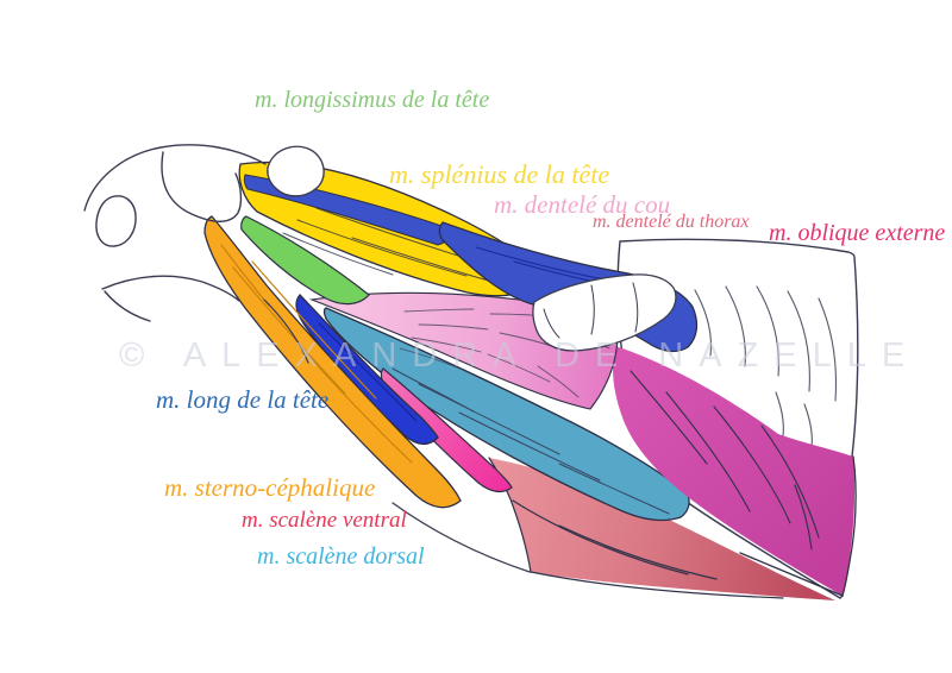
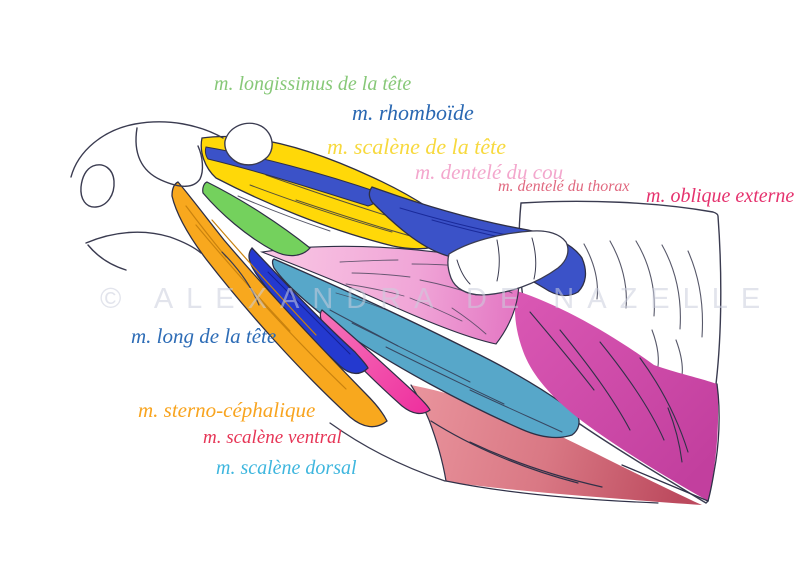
  © ALEXANDRA DE NAZELLE
  m. longissimus de la tête
+ m. rhomboïde
- m. splénius de la tête
+ m. scalène de la tête
  m. dentelé du cou
  m. dentelé du thorax
  m. oblique externe
  m. long de la tête
  m. sterno-céphalique
  m. scalène ventral
  m. scalène dorsal
